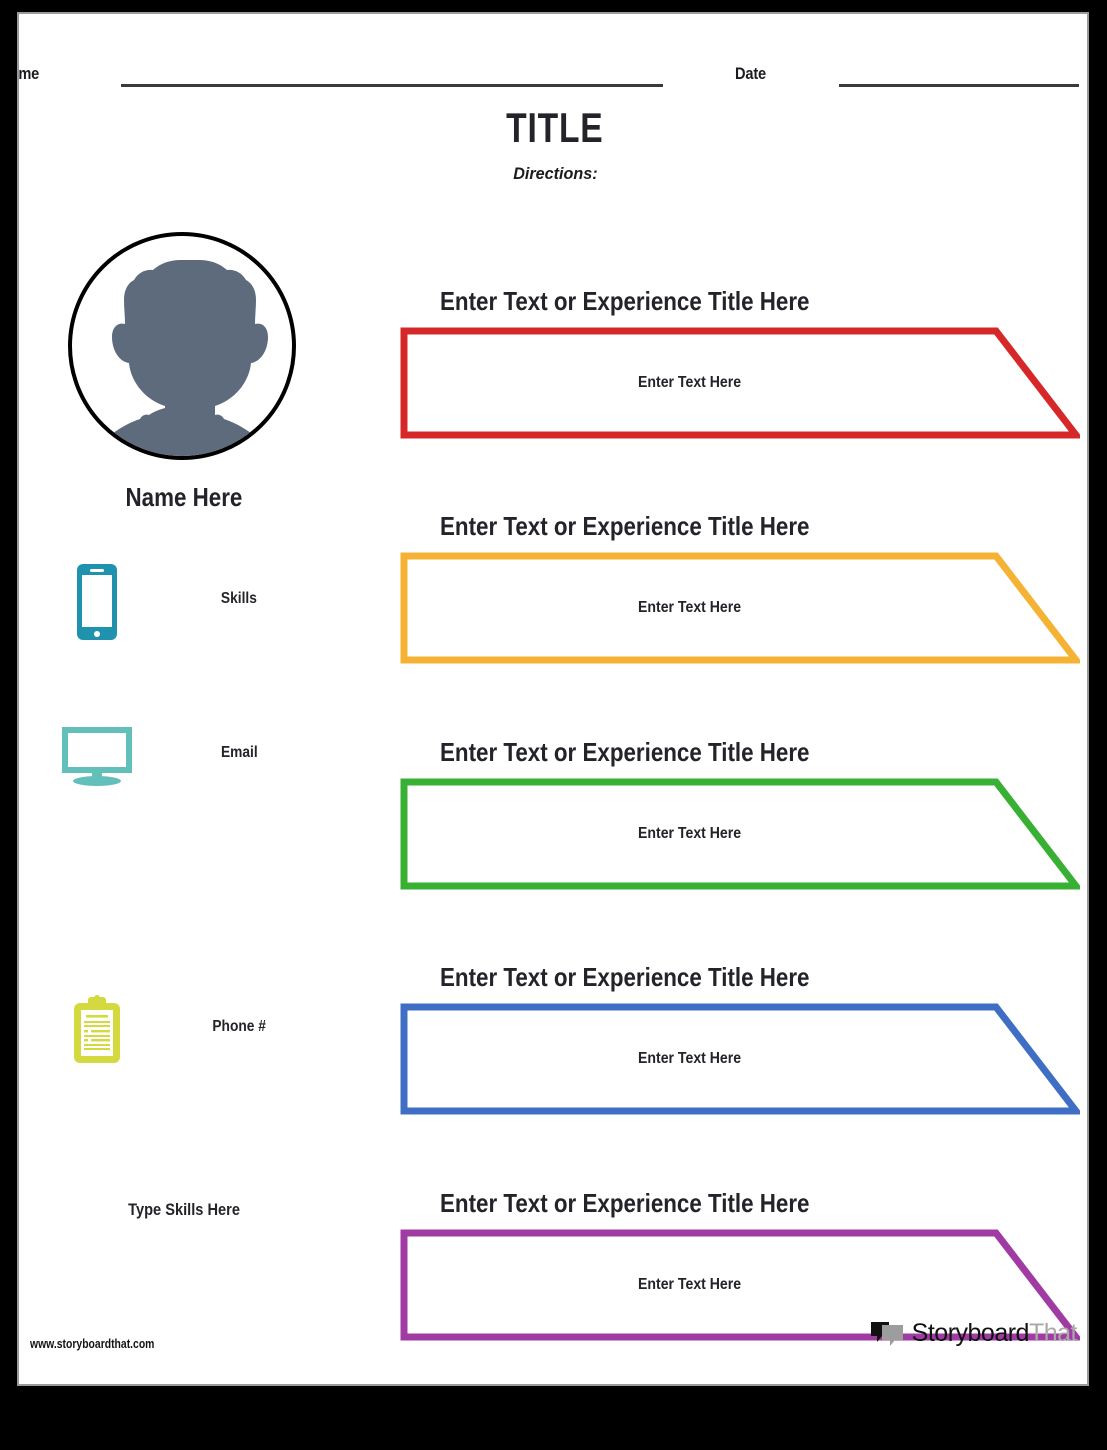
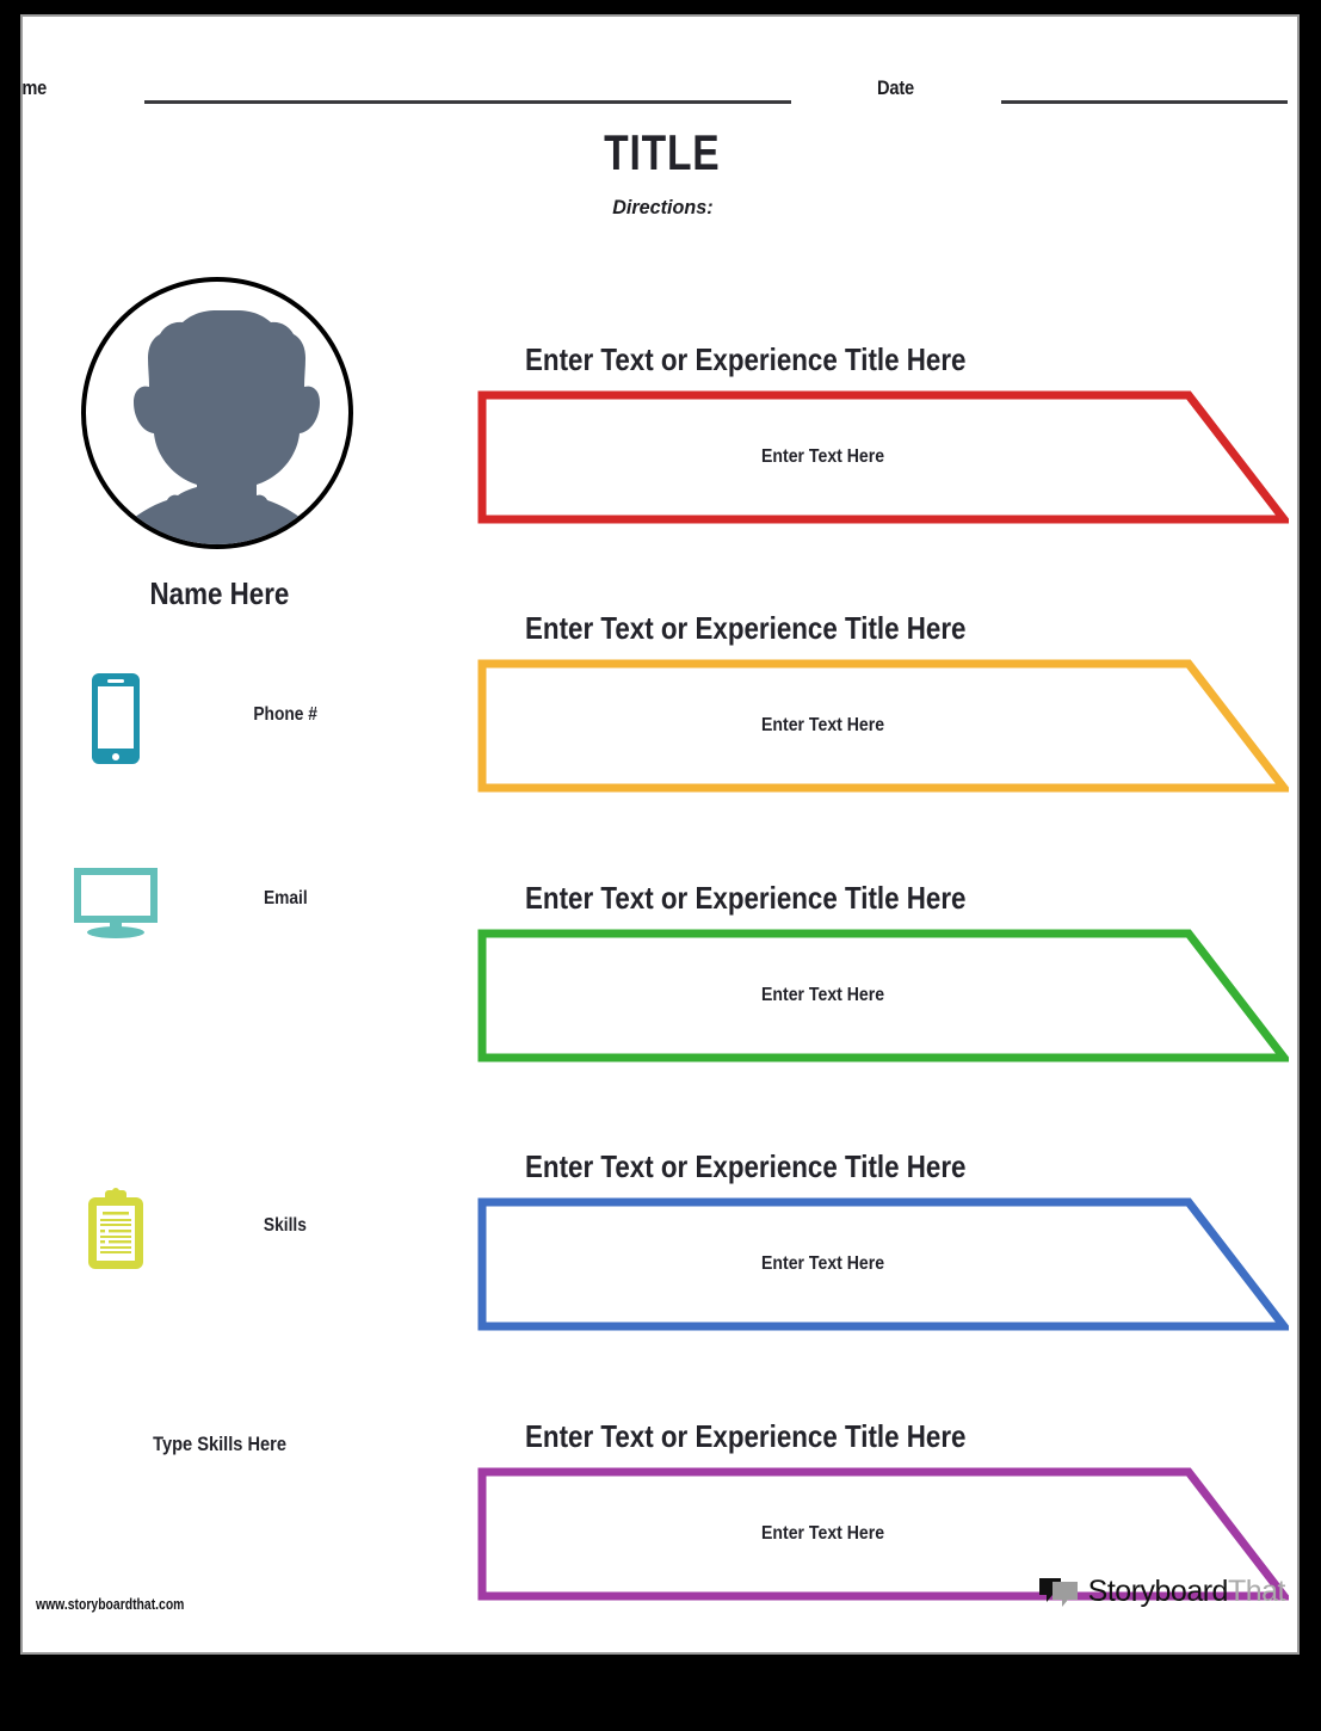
  Date
  TITLE
  Directions:
  Name Here
- Skills
+ Phone #
  Email
- Phone #
+ Skills
  Type Skills Here
  Enter Text or Experience Title Here
  Enter Text Here
  Enter Text or Experience Title Here
  Enter Text Here
  Enter Text or Experience Title Here
  Enter Text Here
  Enter Text or Experience Title Here
  Enter Text Here
  Enter Text or Experience Title Here
  Enter Text Here
  www.storyboardthat.com
  StoryboardThat
